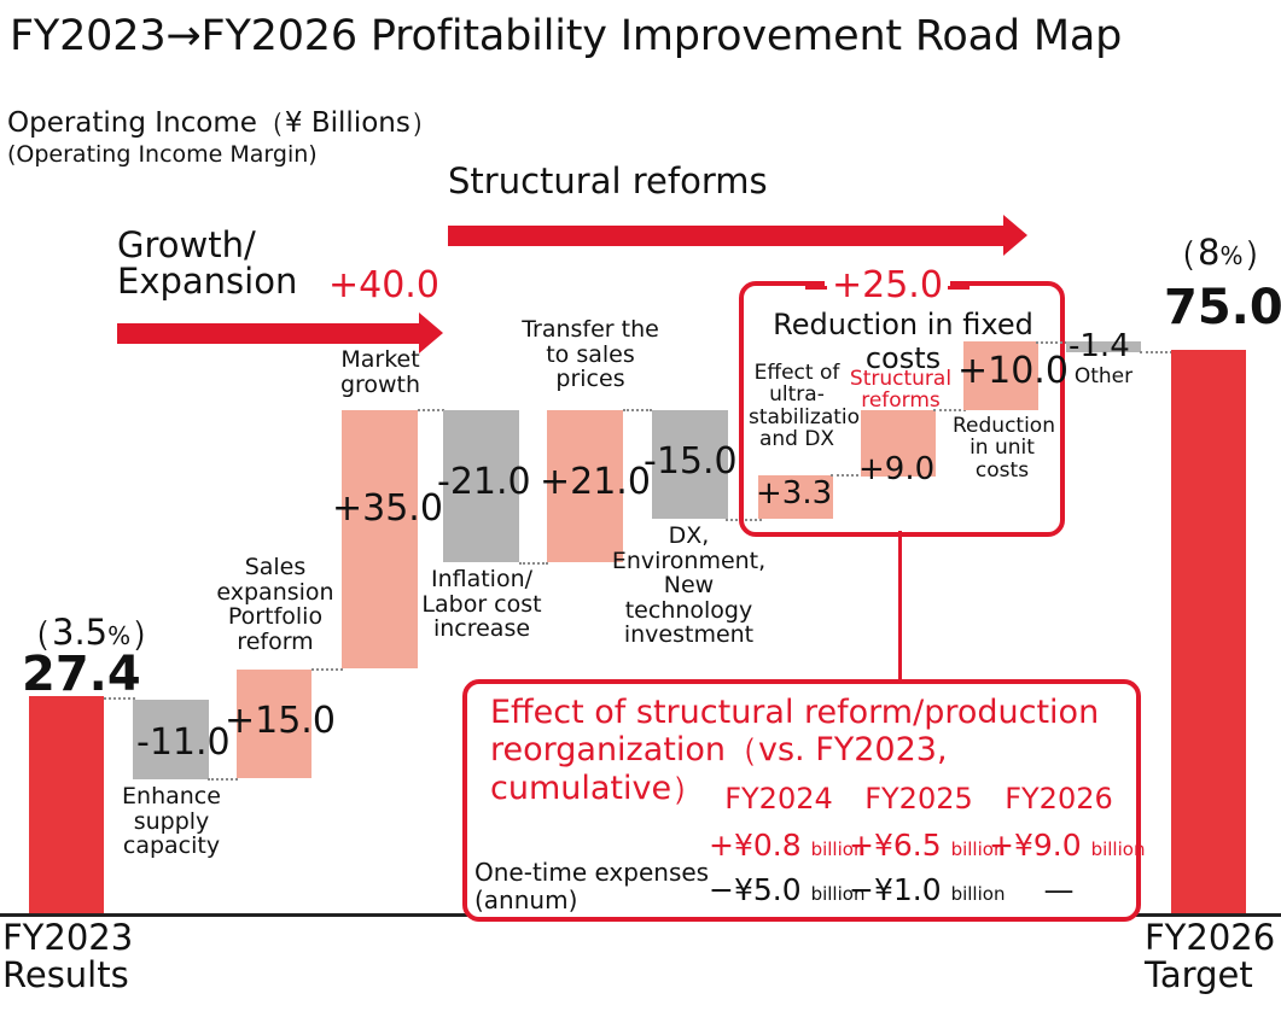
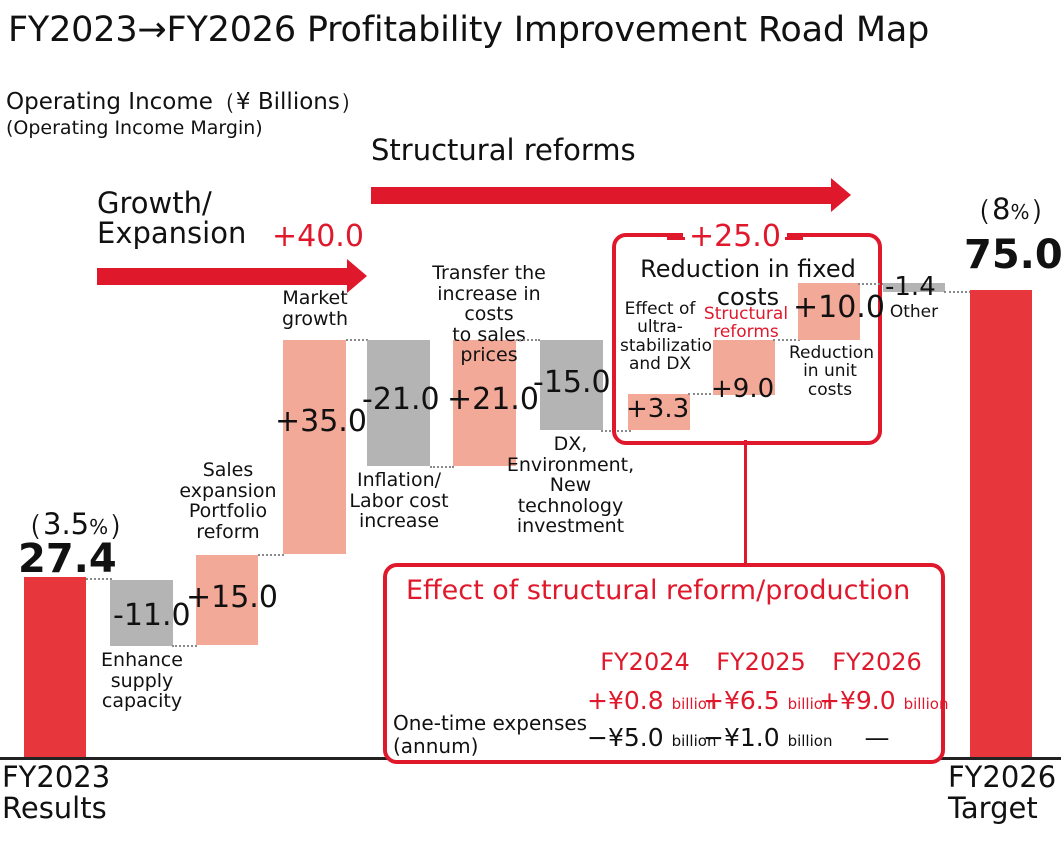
  FY2023→FY2026 Profitability Improvement Road Map
  Operating Income（¥ Billions）
  (Operating Income Margin)
  Structural reforms
  Growth/
  Expansion
  +40.0
  （3.5%）
  27.4
  FY2023
  Results
  -11.0
  Enhance
  supply
  capacity
  +15.0
  Sales
  expansion
  Portfolio
  reform
  +35.0
  Market
  growth
  -21.0
  Inflation/
  Labor cost
  increase
  +21.0
  Transfer the
+ increase in costs
  to sales prices
  -15.0
  DX,
  Environment,
  New technology
  investment
  +25.0
  Reduction in fixed costs
  +3.3
  Effect of
  ultra-
  stabilizatio
  and DX
  +9.0
  Structural
  reforms
  +10.0
  Reduction
  in unit
  costs
  -1.4
  Other
  （8%）
  75.0
  FY2026
  Target
  Effect of structural reform/production
- reorganization（vs. FY2023, cumulative）
  FY2024
  FY2025
  FY2026
  +¥0.8 billion
  +¥6.5 billion
  +¥9.0 billion
  One-time expenses
  (annum)
  −¥5.0 billion
  −¥1.0 billion
  —
